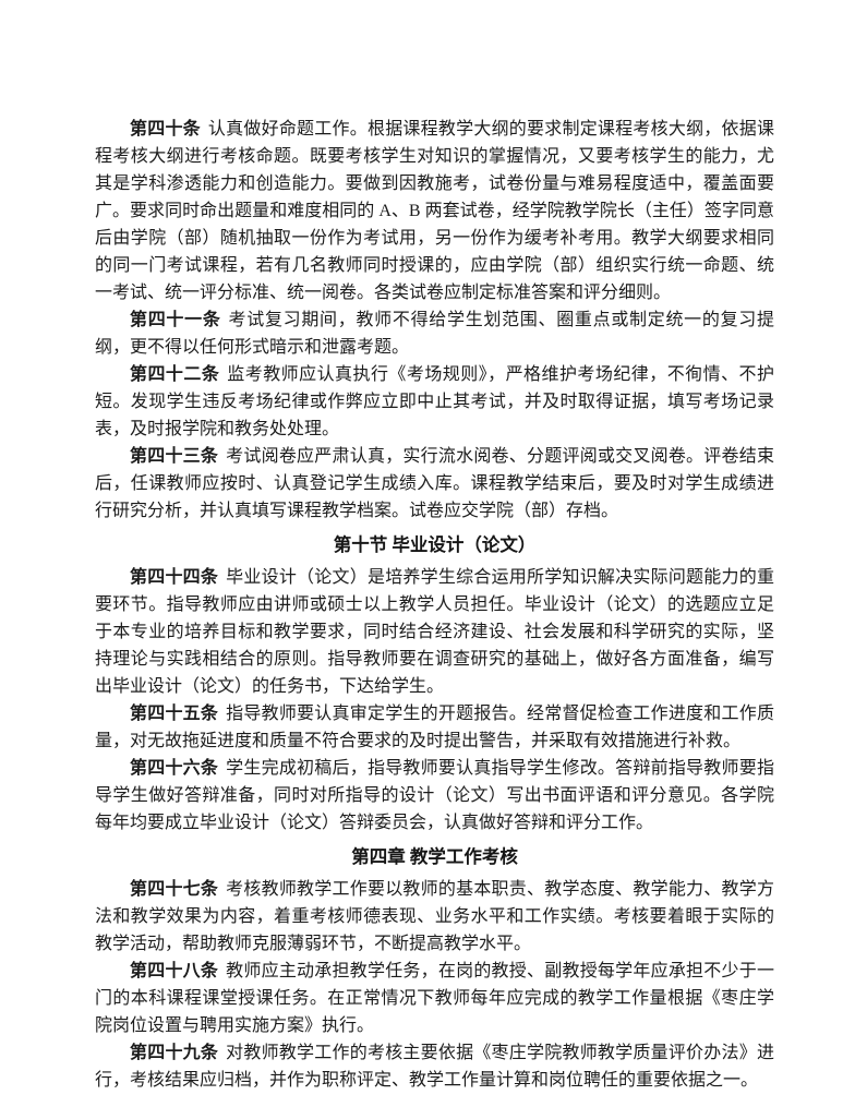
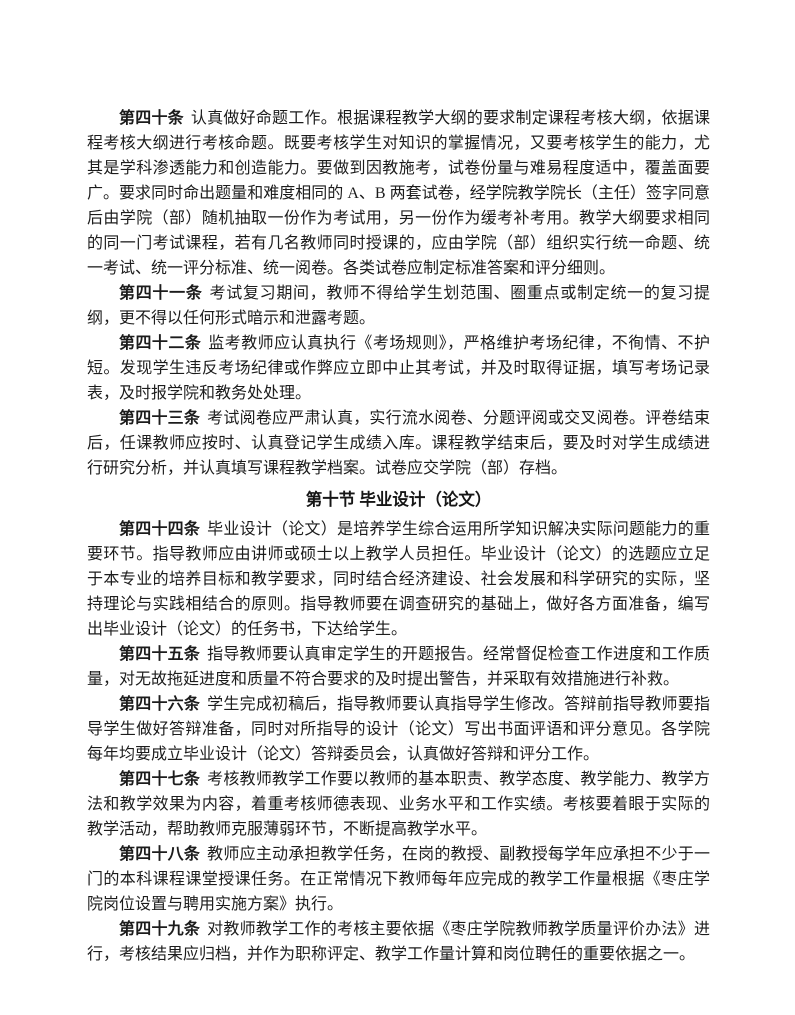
  第四十条 认真做好命题工作。根据课程教学大纲的要求制定课程考核大纲，依据课程考核大纲进行考核命题。既要考核学生对知识的掌握情况，又要考核学生的能力，尤其是学科渗透能力和创造能力。要做到因教施考，试卷份量与难易程度适中，覆盖面要广。要求同时命出题量和难度相同的 A、B 两套试卷，经学院教学院长（主任）签字同意后由学院（部）随机抽取一份作为考试用，另一份作为缓考补考用。教学大纲要求相同的同一门考试课程，若有几名教师同时授课的，应由学院（部）组织实行统一命题、统一考试、统一评分标准、统一阅卷。各类试卷应制定标准答案和评分细则。
  第四十一条 考试复习期间，教师不得给学生划范围、圈重点或制定统一的复习提纲，更不得以任何形式暗示和泄露考题。
  第四十二条 监考教师应认真执行《考场规则》，严格维护考场纪律，不徇情、不护短。发现学生违反考场纪律或作弊应立即中止其考试，并及时取得证据，填写考场记录表，及时报学院和教务处处理。
  第四十三条 考试阅卷应严肃认真，实行流水阅卷、分题评阅或交叉阅卷。评卷结束后，任课教师应按时、认真登记学生成绩入库。课程教学结束后，要及时对学生成绩进行研究分析，并认真填写课程教学档案。试卷应交学院（部）存档。
  第十节 毕业设计（论文）
  第四十四条 毕业设计（论文）是培养学生综合运用所学知识解决实际问题能力的重要环节。指导教师应由讲师或硕士以上教学人员担任。毕业设计（论文）的选题应立足于本专业的培养目标和教学要求，同时结合经济建设、社会发展和科学研究的实际，坚持理论与实践相结合的原则。指导教师要在调查研究的基础上，做好各方面准备，编写出毕业设计（论文）的任务书，下达给学生。
  第四十五条 指导教师要认真审定学生的开题报告。经常督促检查工作进度和工作质量，对无故拖延进度和质量不符合要求的及时提出警告，并采取有效措施进行补救。
  第四十六条 学生完成初稿后，指导教师要认真指导学生修改。答辩前指导教师要指导学生做好答辩准备，同时对所指导的设计（论文）写出书面评语和评分意见。各学院每年均要成立毕业设计（论文）答辩委员会，认真做好答辩和评分工作。
- 第四章 教学工作考核
  第四十七条 考核教师教学工作要以教师的基本职责、教学态度、教学能力、教学方法和教学效果为内容，着重考核师德表现、业务水平和工作实绩。考核要着眼于实际的教学活动，帮助教师克服薄弱环节，不断提高教学水平。
  第四十八条 教师应主动承担教学任务，在岗的教授、副教授每学年应承担不少于一门的本科课程课堂授课任务。在正常情况下教师每年应完成的教学工作量根据《枣庄学院岗位设置与聘用实施方案》执行。
  第四十九条 对教师教学工作的考核主要依据《枣庄学院教师教学质量评价办法》进行，考核结果应归档，并作为职称评定、教学工作量计算和岗位聘任的重要依据之一。
